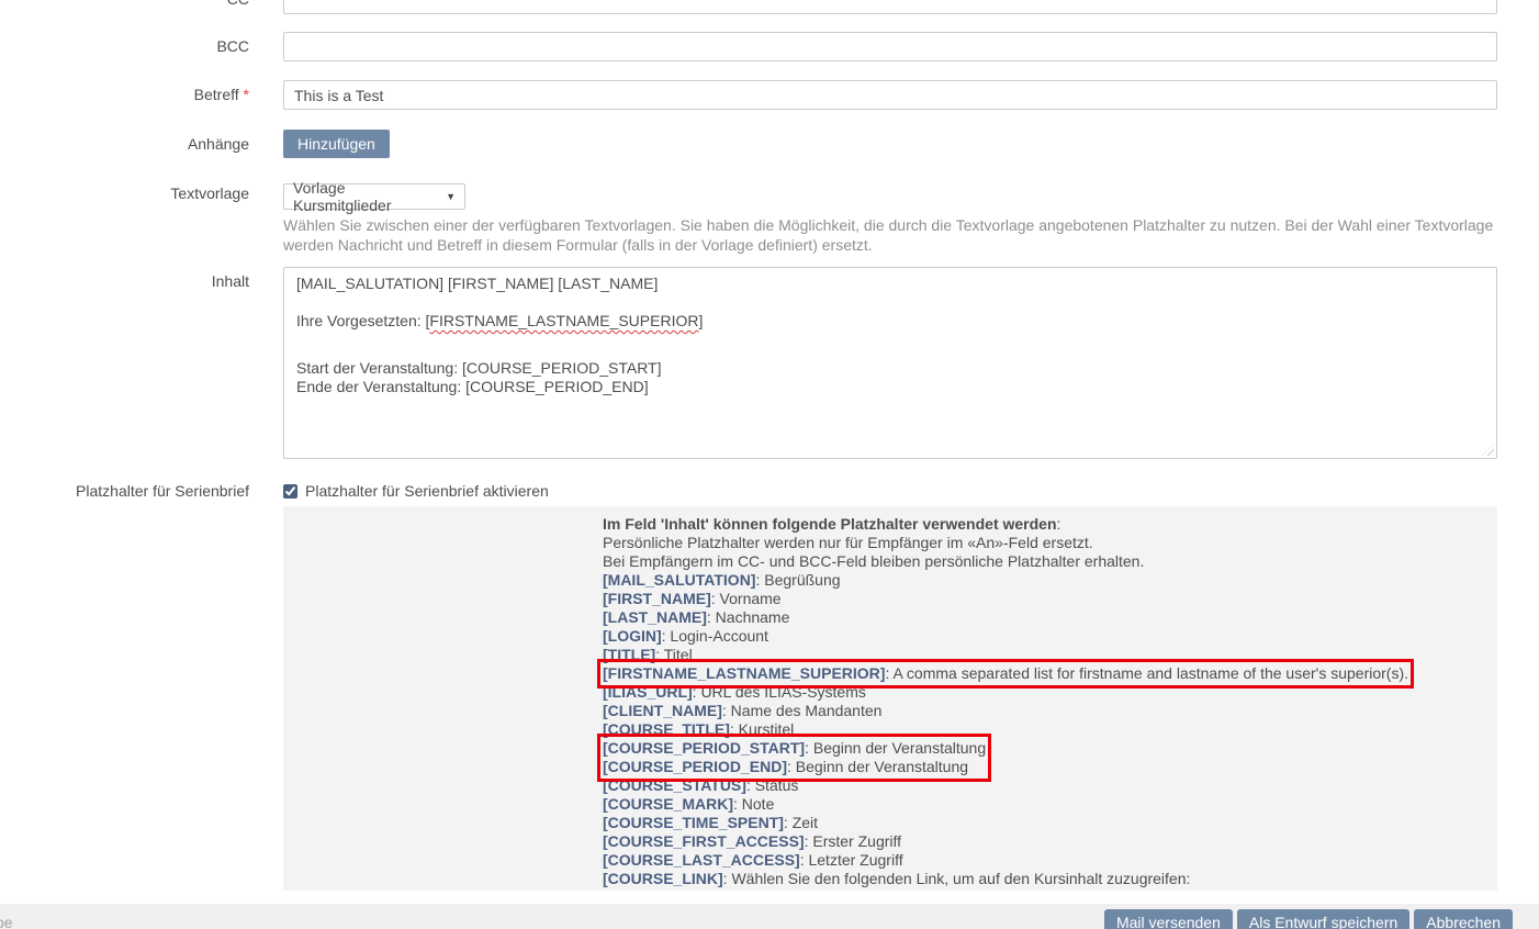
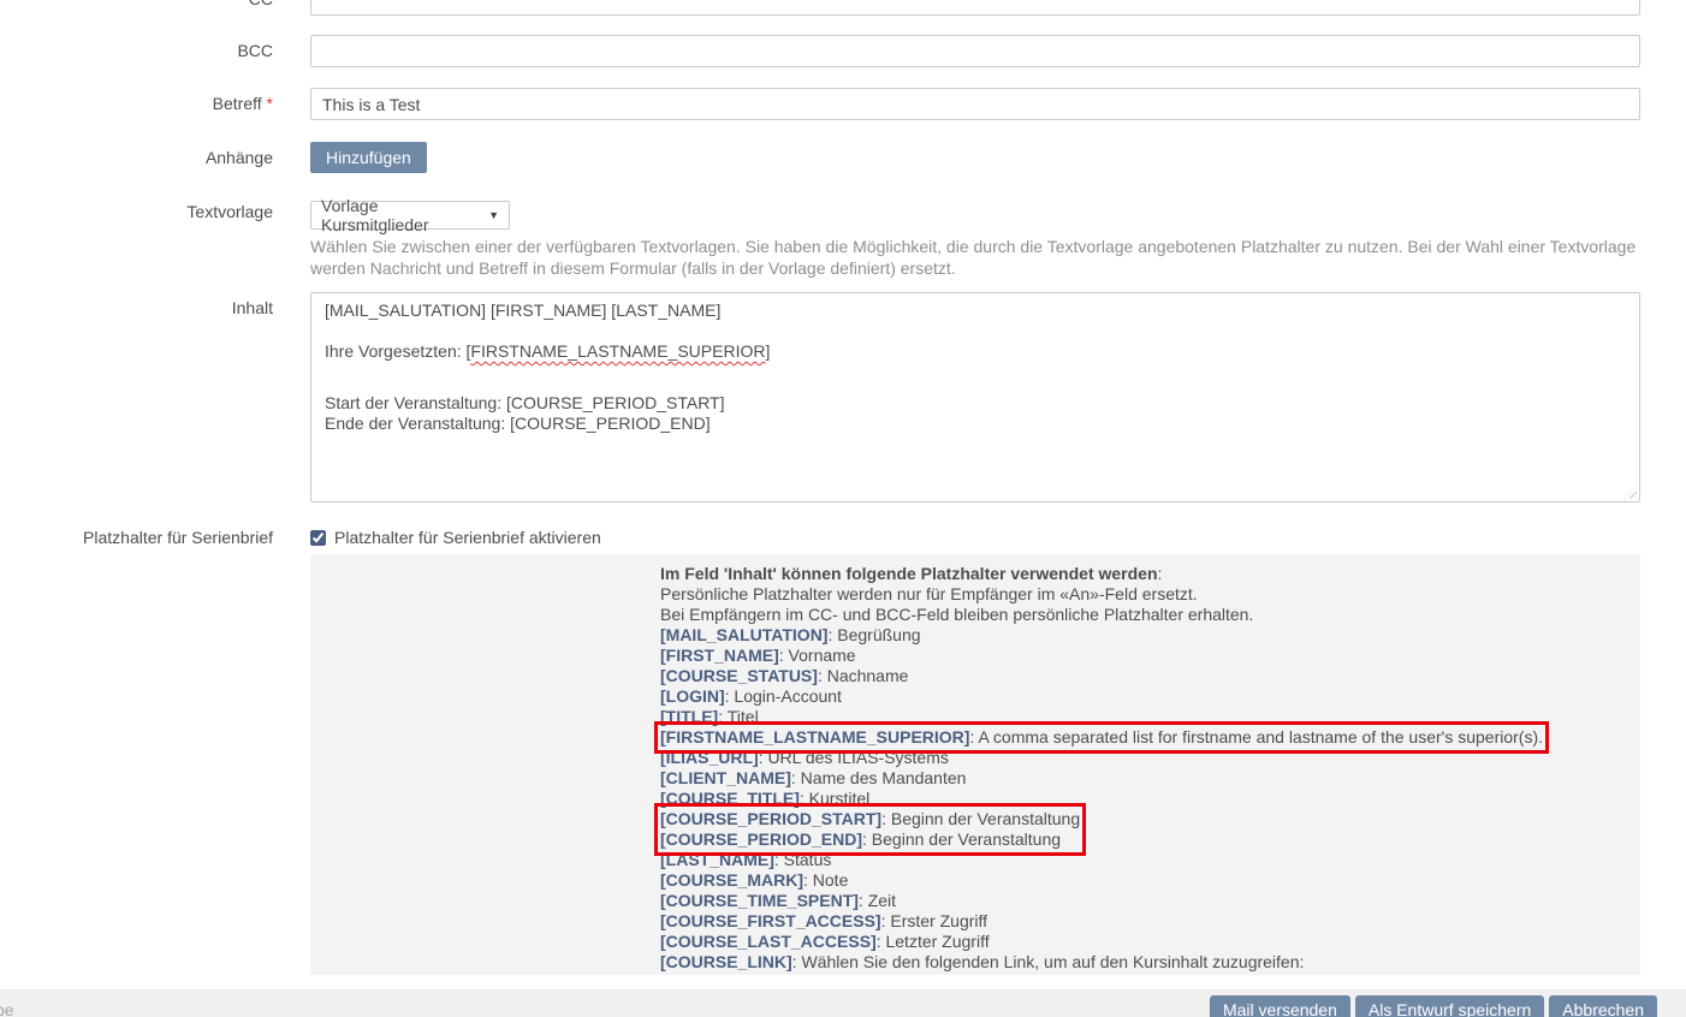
  BCC
  Betreff *
  This is a Test
  Anhänge
  Hinzufügen
  Textvorlage
  Vorlage Kursmitglieder
  ▼
  Wählen Sie zwischen einer der verfügbaren Textvorlagen. Sie haben die Möglichkeit, die durch die Textvorlage angebotenen Platzhalter zu nutzen. Bei der Wahl einer Textvorlage werden Nachricht und Betreff in diesem Formular (falls in der Vorlage definiert) ersetzt.
  Inhalt
  [MAIL_SALUTATION] [FIRST_NAME] [LAST_NAME]
  Ihre Vorgesetzten: [FIRSTNAME_LASTNAME_SUPERIOR]
  Start der Veranstaltung: [COURSE_PERIOD_START]
  Ende der Veranstaltung: [COURSE_PERIOD_END]
  Platzhalter für Serienbrief
  Platzhalter für Serienbrief aktivieren
  Im Feld 'Inhalt' können folgende Platzhalter verwendet werden:
  Persönliche Platzhalter werden nur für Empfänger im «An»-Feld ersetzt.
  Bei Empfängern im CC- und BCC-Feld bleiben persönliche Platzhalter erhalten.
  [MAIL_SALUTATION]: Begrüßung
  [FIRST_NAME]: Vorname
- [LAST_NAME]: Nachname
+ [COURSE_STATUS]: Nachname
  [LOGIN]: Login-Account
  [TITLE]: Titel
  [FIRSTNAME_LASTNAME_SUPERIOR]: A comma separated list for firstname and lastname of the user's superior(s).
  [ILIAS_URL]: URL des ILIAS-Systems
  [CLIENT_NAME]: Name des Mandanten
  [COURSE_TITLE]: Kurstitel
  [COURSE_PERIOD_START]: Beginn der Veranstaltung
  [COURSE_PERIOD_END]: Beginn der Veranstaltung
- [COURSE_STATUS]: Status
+ [LAST_NAME]: Status
  [COURSE_MARK]: Note
  [COURSE_TIME_SPENT]: Zeit
  [COURSE_FIRST_ACCESS]: Erster Zugriff
  [COURSE_LAST_ACCESS]: Letzter Zugriff
  [COURSE_LINK]: Wählen Sie den folgenden Link, um auf den Kursinhalt zuzugreifen:
  Mail versenden
  Als Entwurf speichern
  Abbrechen
